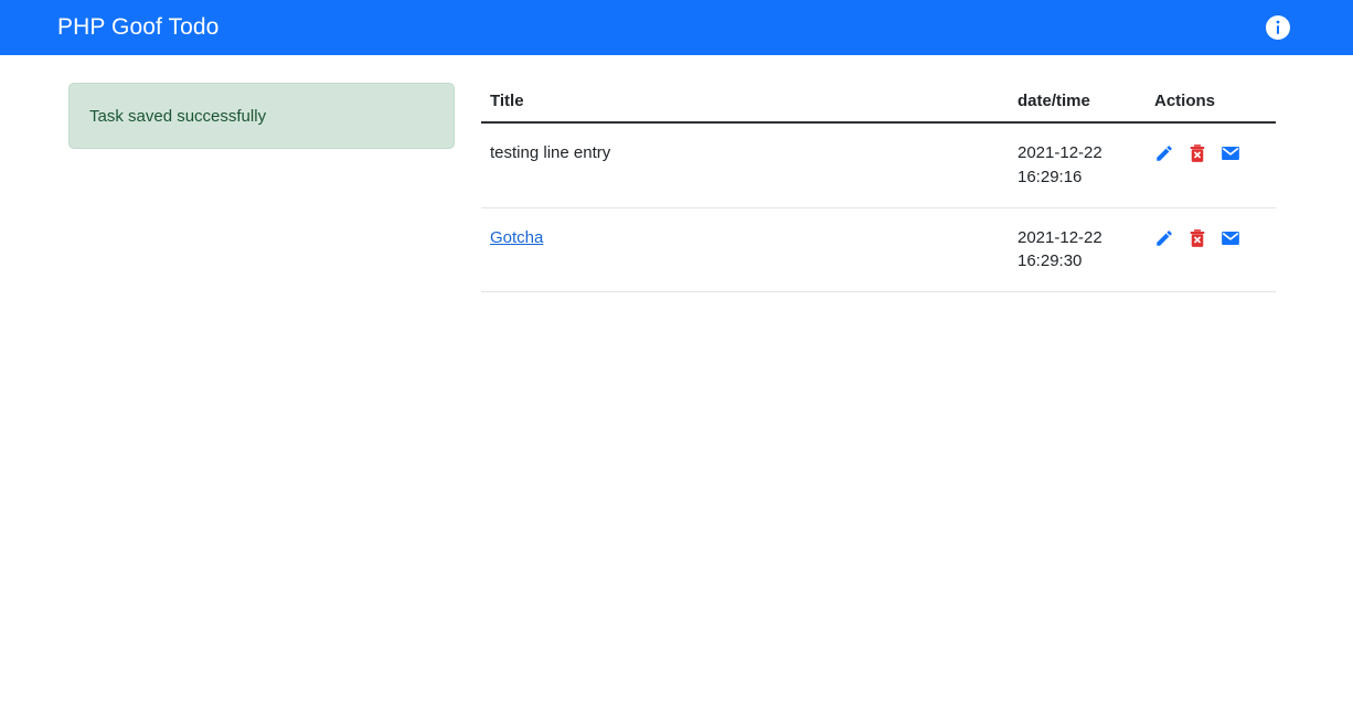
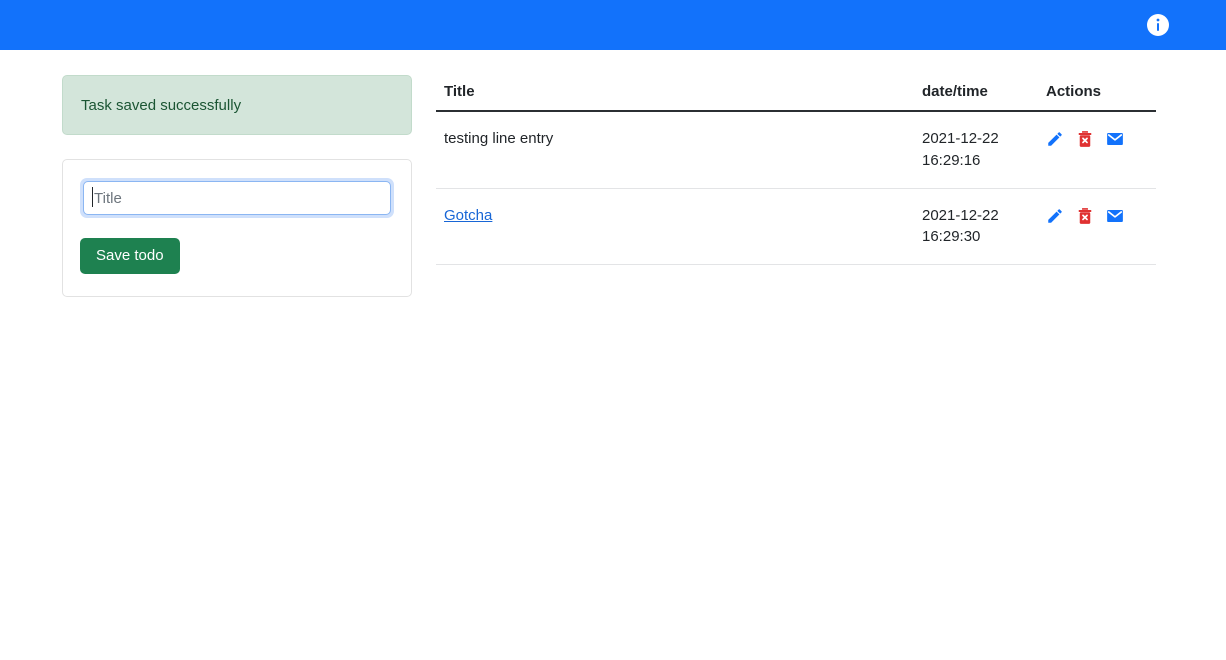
- PHP Goof Todo
  Task saved successfully
+ Title
+ Save todo
  Title	date/time	Actions
  testing line entry	2021-12-22 16:29:16
  Gotcha	2021-12-22 16:29:30
